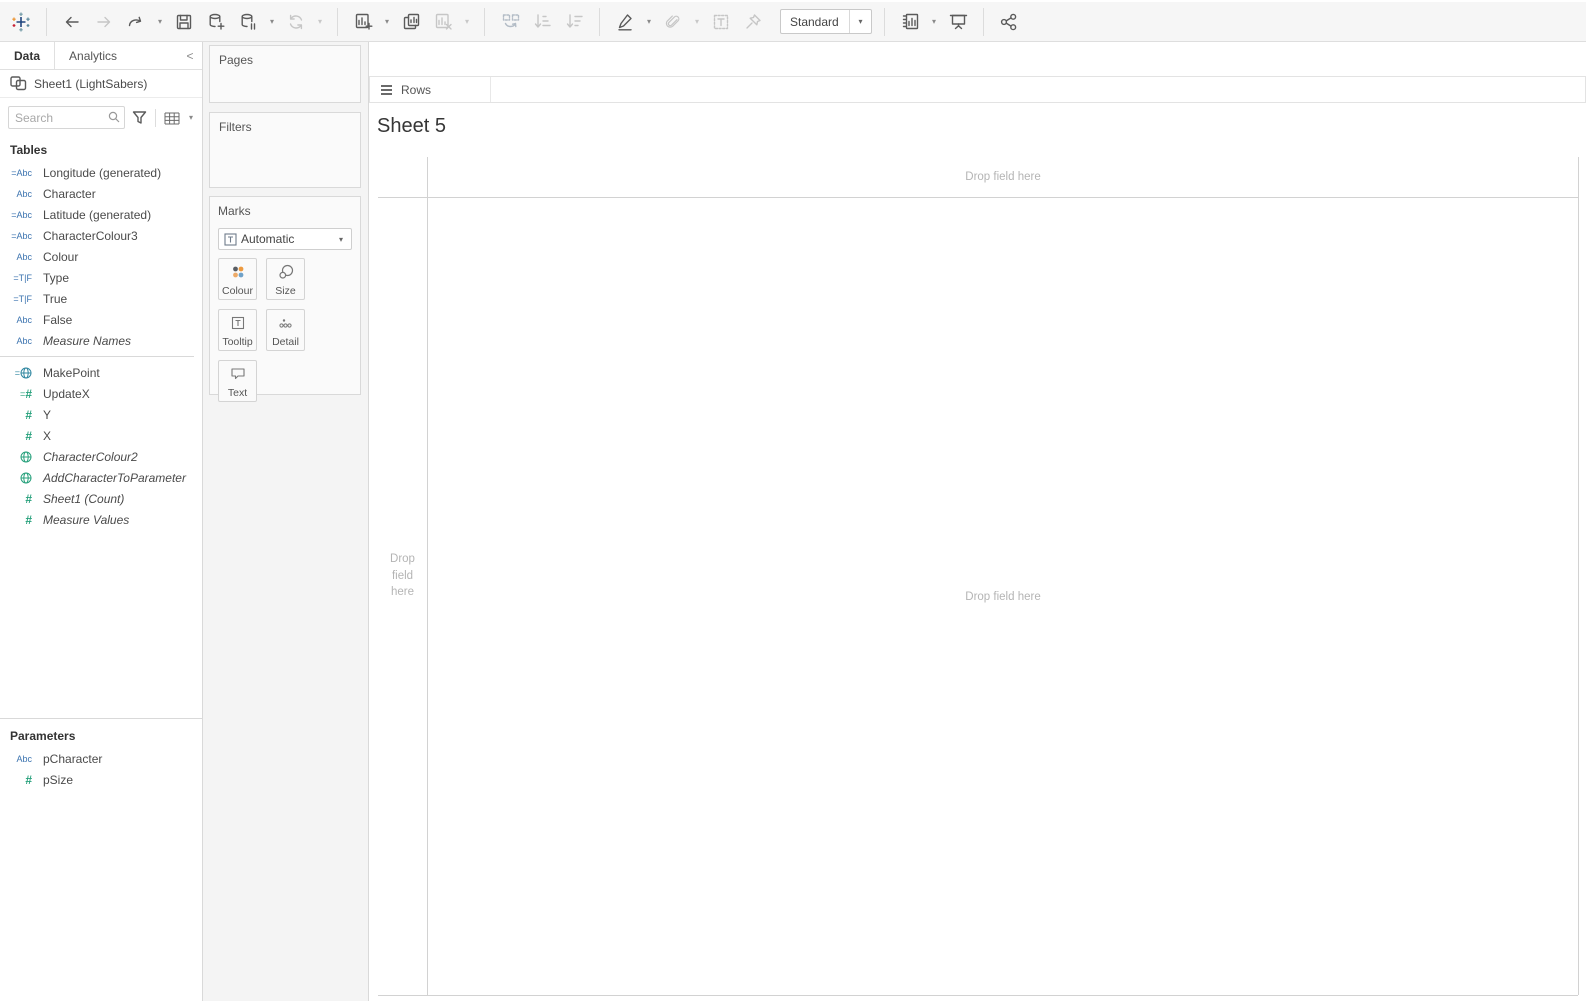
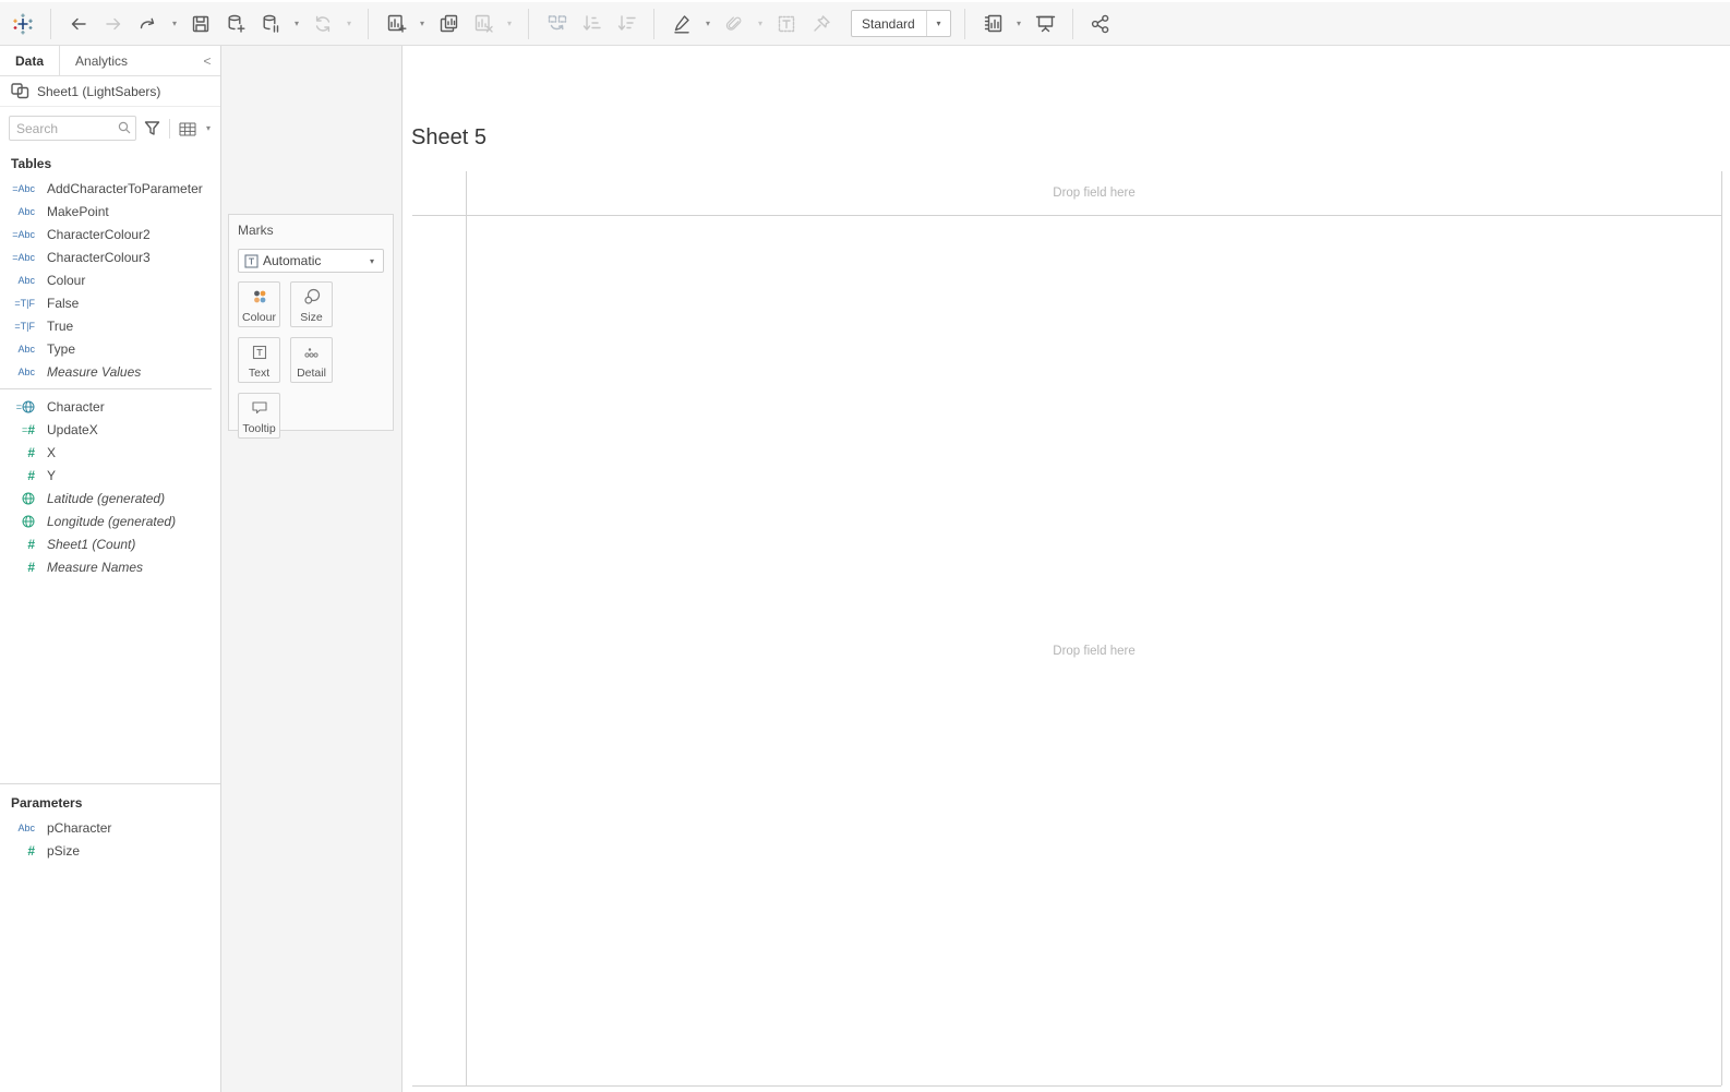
  ▾
  ▾
  ▾
  ▾
  ▾
  ▾
  ▾
  Standard
  ▾
  ▾
  Data
  Analytics
  <
  Sheet1 (LightSabers)
  Search
  ▾
  Tables
  =Abc
- Longitude (generated)
+ AddCharacterToParameter
  Abc
- Character
+ MakePoint
  =Abc
- Latitude (generated)
+ CharacterColour2
  =Abc
  CharacterColour3
  Abc
  Colour
  =T|F
- Type
+ False
  =T|F
  True
  Abc
- False
+ Type
  Abc
- Measure Names
+ Measure Values
  =
- MakePoint
+ Character
  =
  #
  UpdateX
  #
- Y
+ X
  #
- X
+ Y
- CharacterColour2
+ Latitude (generated)
- AddCharacterToParameter
+ Longitude (generated)
  #
  Sheet1 (Count)
  #
- Measure Values
+ Measure Names
  Parameters
  Abc
  pCharacter
  #
  pSize
- Pages
- Filters
  Marks
  Automatic
  ▾
  Colour
  Size
- Tooltip
+ Text
  Detail
- Text
+ Tooltip
- Rows
  Sheet 5
  Drop field here
- Drop
- field
- here
  Drop field here
